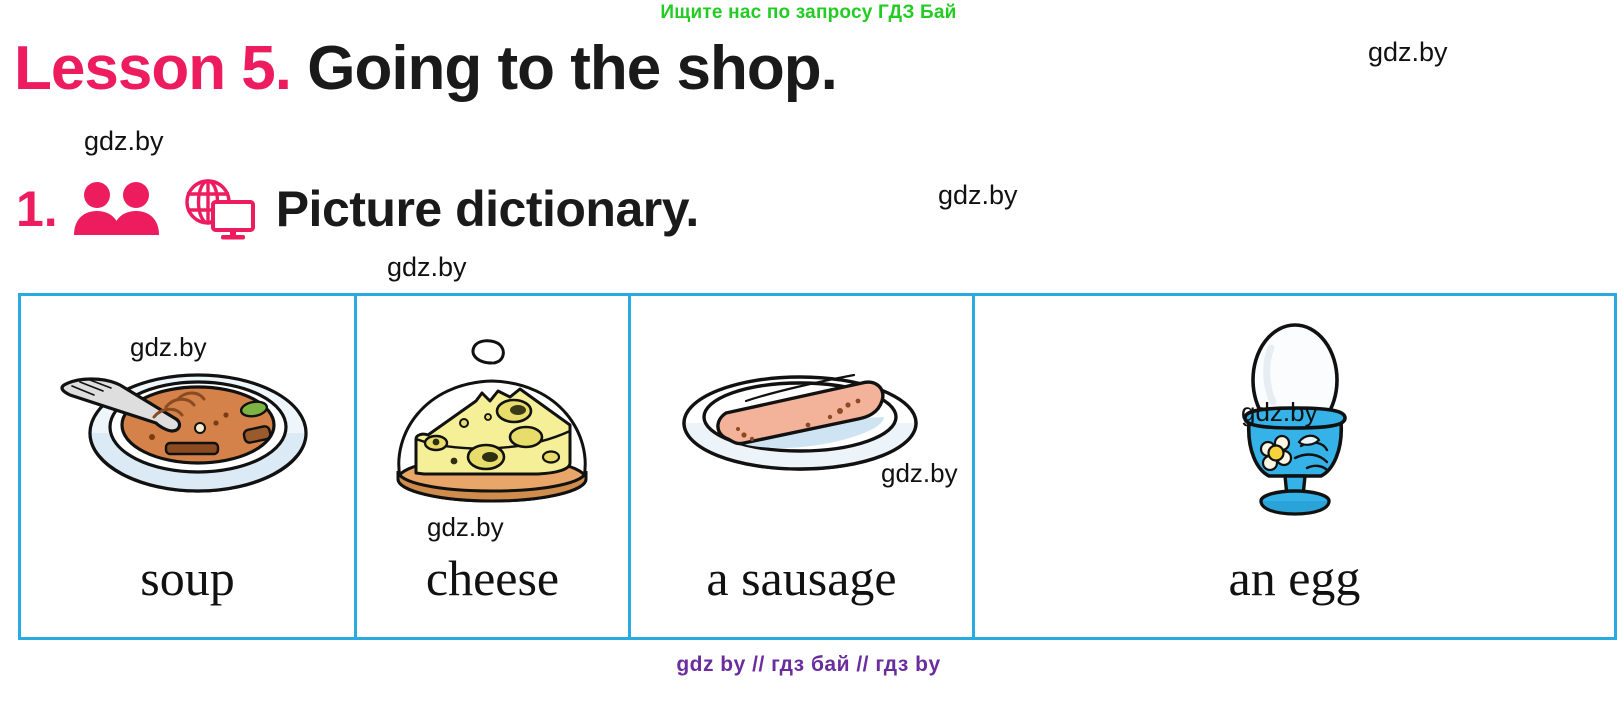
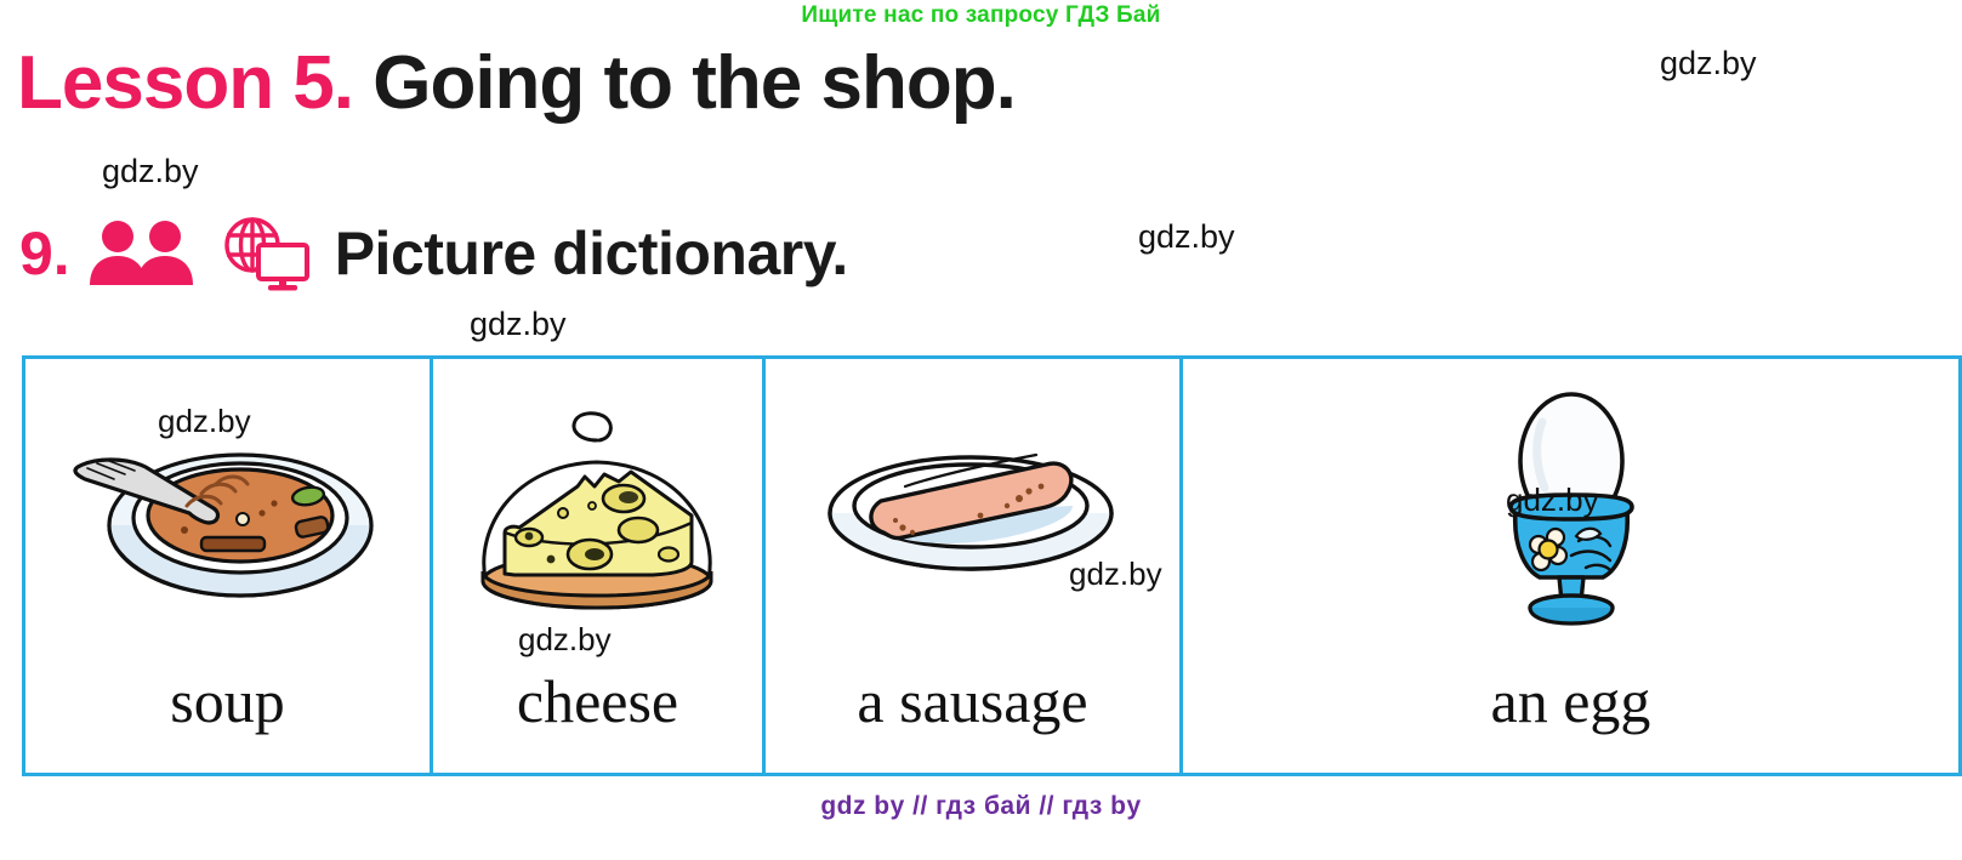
  Ищите нас по запросу ГДЗ Бай
  Lesson 5. Going to the shop.
- 1.
+ 9.
  Picture dictionary.
  gdz.by
  gdz.by
  gdz.by
  gdz.by
  gdz.by
  gdz.by
  gdz.by
  gdz.by
  soup
  cheese
  a sausage
  an egg
  gdz by // гдз бай // гдз by
